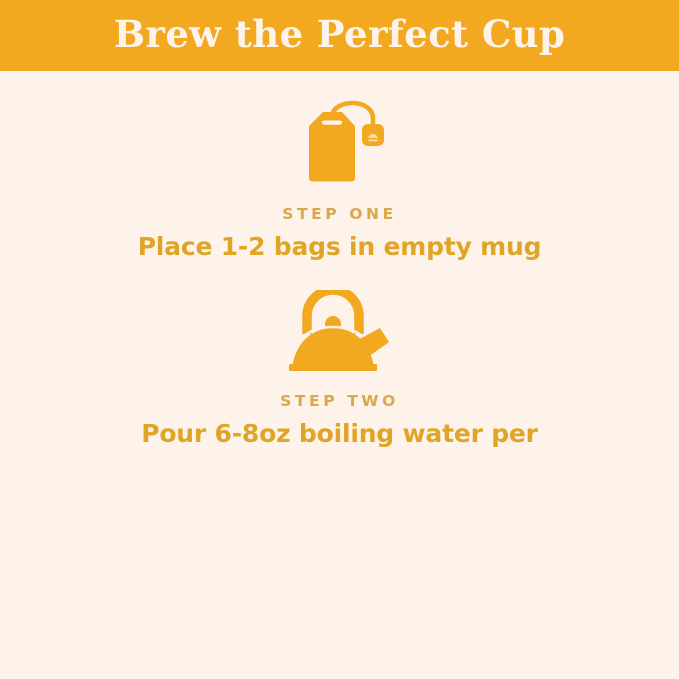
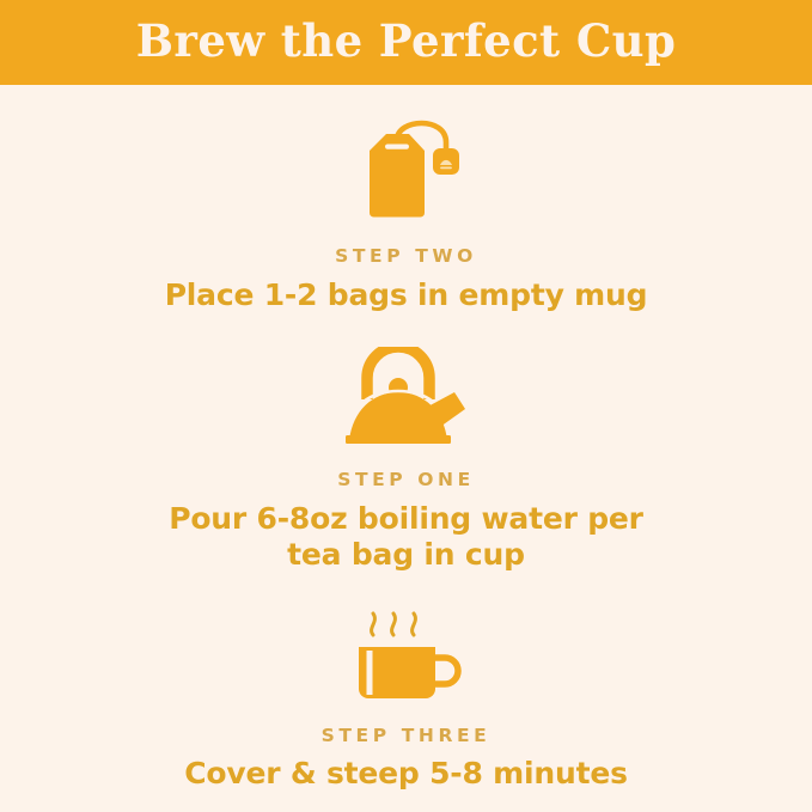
  Brew the Perfect Cup
- STEP ONE
+ STEP TWO
  Place 1-2 bags in empty mug
- STEP TWO
+ STEP ONE
  Pour 6-8oz boiling water per
+ tea bag in cup
+ STEP THREE
+ Cover & steep 5-8 minutes
